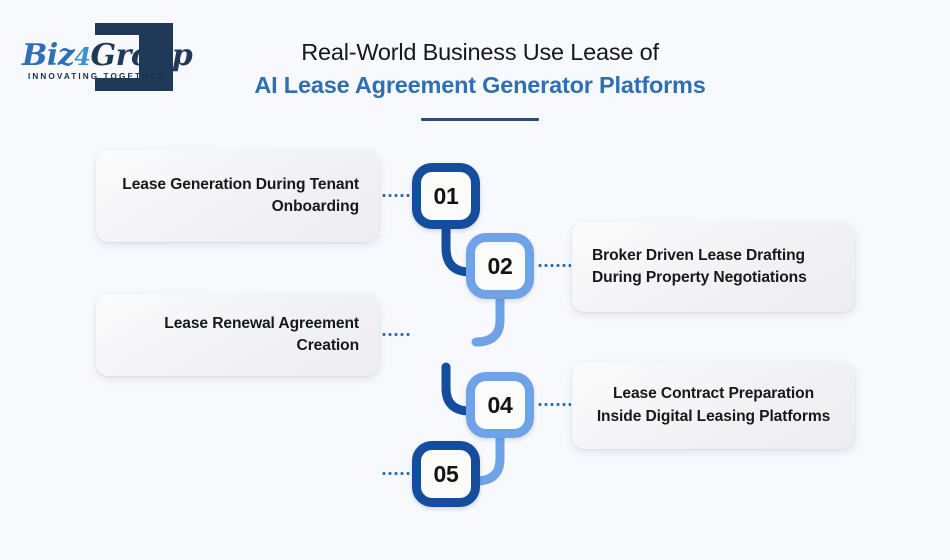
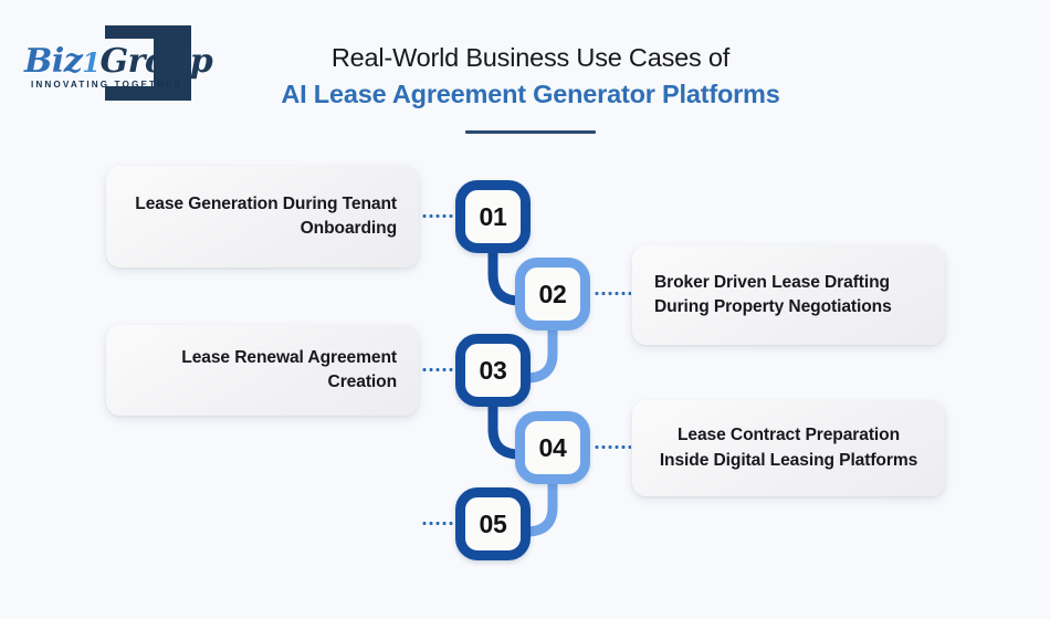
- Biz4Group
+ Biz1Group
  INNOVATING TOGETHER
- Real-World Business Use Lease of
+ Real-World Business Use Cases of
  AI Lease Agreement Generator Platforms
  Lease Generation During Tenant Onboarding
  Broker Driven Lease Drafting During Property Negotiations
  Lease Renewal Agreement Creation
  Lease Contract Preparation Inside Digital Leasing Platforms
  01
  02
+ 03
  04
  05
